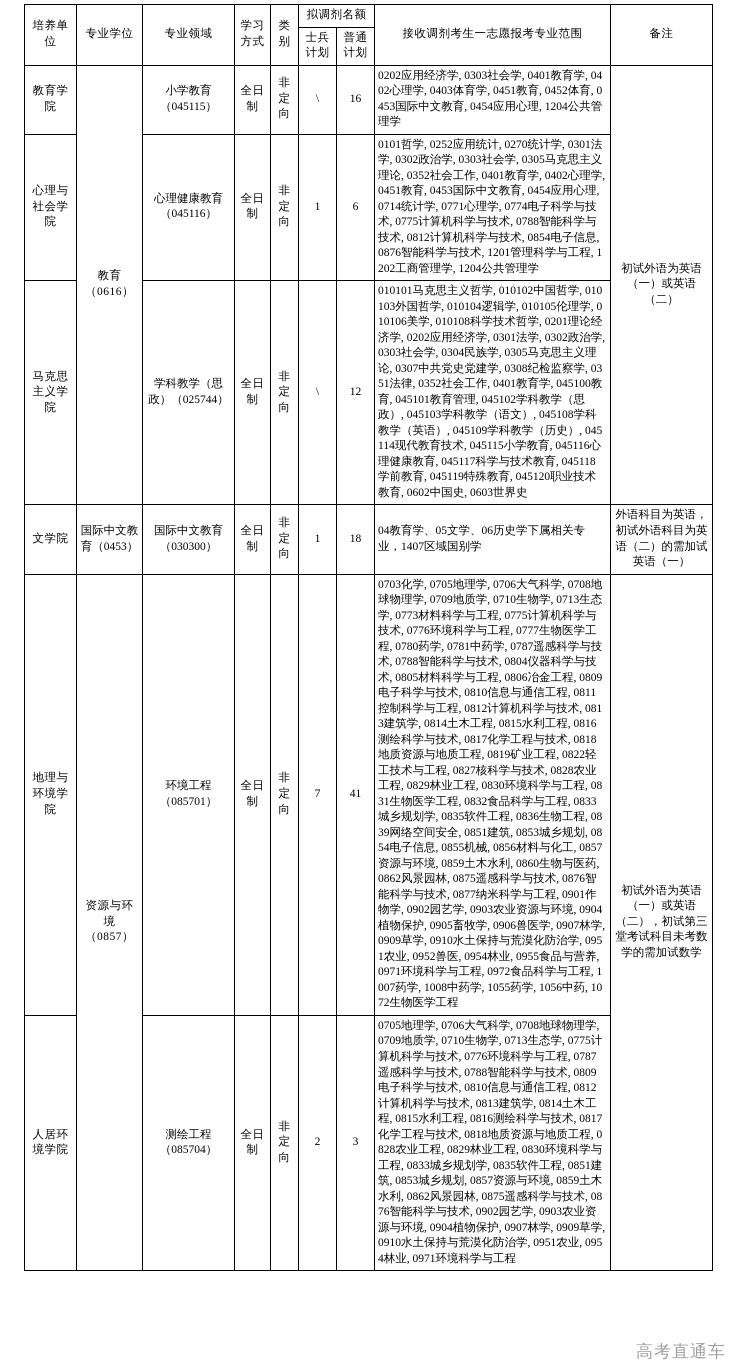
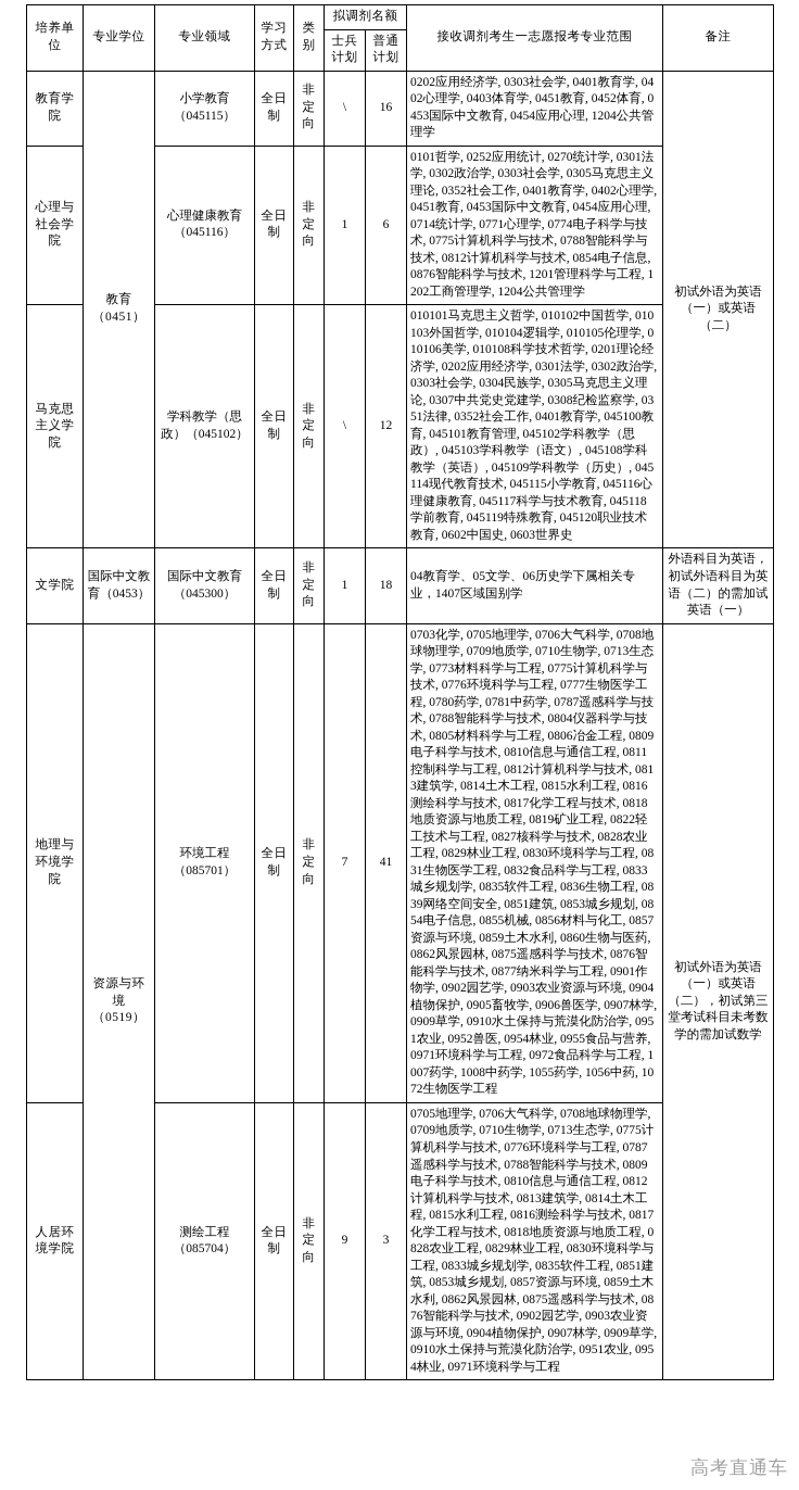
  培养单位	专业学位	专业领域	学习方式	类别	拟调剂名额	接收调剂考生一志愿报考专业范围	备注
  士兵计划	普通计划
- 教育学院	教育（0616）	小学教育（045115）	全日制	非定向	\	16	0202应用经济学, 0303社会学, 0401教育学, 0402心理学, 0403体育学, 0451教育, 0452体育, 0453国际中文教育, 0454应用心理, 1204公共管理学	初试外语为英语（一）或英语（二）
+ 教育学院	教育（0451）	小学教育（045115）	全日制	非定向	\	16	0202应用经济学, 0303社会学, 0401教育学, 0402心理学, 0403体育学, 0451教育, 0452体育, 0453国际中文教育, 0454应用心理, 1204公共管理学	初试外语为英语（一）或英语（二）
  心理与社会学院	心理健康教育（045116）	全日制	非定向	1	6	0101哲学, 0252应用统计, 0270统计学, 0301法学, 0302政治学, 0303社会学, 0305马克思主义理论, 0352社会工作, 0401教育学, 0402心理学, 0451教育, 0453国际中文教育, 0454应用心理, 0714统计学, 0771心理学, 0774电子科学与技术, 0775计算机科学与技术, 0788智能科学与技术, 0812计算机科学与技术, 0854电子信息, 0876智能科学与技术, 1201管理科学与工程, 1202工商管理学, 1204公共管理学
- 马克思主义学院	学科教学（思政）（025744）	全日制	非定向	\	12	010101马克思主义哲学, 010102中国哲学, 010103外国哲学, 010104逻辑学, 010105伦理学, 010106美学, 010108科学技术哲学, 0201理论经济学, 0202应用经济学, 0301法学, 0302政治学, 0303社会学, 0304民族学, 0305马克思主义理论, 0307中共党史党建学, 0308纪检监察学, 0351法律, 0352社会工作, 0401教育学, 045100教育, 045101教育管理, 045102学科教学（思政）, 045103学科教学（语文）, 045108学科教学（英语）, 045109学科教学（历史）, 045114现代教育技术, 045115小学教育, 045116心理健康教育, 045117科学与技术教育, 045118学前教育, 045119特殊教育, 045120职业技术教育, 0602中国史, 0603世界史
+ 马克思主义学院	学科教学（思政）（045102）	全日制	非定向	\	12	010101马克思主义哲学, 010102中国哲学, 010103外国哲学, 010104逻辑学, 010105伦理学, 010106美学, 010108科学技术哲学, 0201理论经济学, 0202应用经济学, 0301法学, 0302政治学, 0303社会学, 0304民族学, 0305马克思主义理论, 0307中共党史党建学, 0308纪检监察学, 0351法律, 0352社会工作, 0401教育学, 045100教育, 045101教育管理, 045102学科教学（思政）, 045103学科教学（语文）, 045108学科教学（英语）, 045109学科教学（历史）, 045114现代教育技术, 045115小学教育, 045116心理健康教育, 045117科学与技术教育, 045118学前教育, 045119特殊教育, 045120职业技术教育, 0602中国史, 0603世界史
- 文学院	国际中文教育（0453）	国际中文教育（030300）	全日制	非定向	1	18	04教育学、05文学、06历史学下属相关专业，1407区域国别学	外语科目为英语，初试外语科目为英语（二）的需加试英语（一）
+ 文学院	国际中文教育（0453）	国际中文教育（045300）	全日制	非定向	1	18	04教育学、05文学、06历史学下属相关专业，1407区域国别学	外语科目为英语，初试外语科目为英语（二）的需加试英语（一）
- 地理与环境学院	资源与环境（0857）	环境工程（085701）	全日制	非定向	7	41	0703化学, 0705地理学, 0706大气科学, 0708地球物理学, 0709地质学, 0710生物学, 0713生态学, 0773材料科学与工程, 0775计算机科学与技术, 0776环境科学与工程, 0777生物医学工程, 0780药学, 0781中药学, 0787遥感科学与技术, 0788智能科学与技术, 0804仪器科学与技术, 0805材料科学与工程, 0806冶金工程, 0809电子科学与技术, 0810信息与通信工程, 0811控制科学与工程, 0812计算机科学与技术, 0813建筑学, 0814土木工程, 0815水利工程, 0816测绘科学与技术, 0817化学工程与技术, 0818地质资源与地质工程, 0819矿业工程, 0822轻工技术与工程, 0827核科学与技术, 0828农业工程, 0829林业工程, 0830环境科学与工程, 0831生物医学工程, 0832食品科学与工程, 0833城乡规划学, 0835软件工程, 0836生物工程, 0839网络空间安全, 0851建筑, 0853城乡规划, 0854电子信息, 0855机械, 0856材料与化工, 0857资源与环境, 0859土木水利, 0860生物与医药, 0862风景园林, 0875遥感科学与技术, 0876智能科学与技术, 0877纳米科学与工程, 0901作物学, 0902园艺学, 0903农业资源与环境, 0904植物保护, 0905畜牧学, 0906兽医学, 0907林学, 0909草学, 0910水土保持与荒漠化防治学, 0951农业, 0952兽医, 0954林业, 0955食品与营养, 0971环境科学与工程, 0972食品科学与工程, 1007药学, 1008中药学, 1055药学, 1056中药, 1072生物医学工程	初试外语为英语（一）或英语（二），初试第三堂考试科目未考数学的需加试数学
+ 地理与环境学院	资源与环境（0519）	环境工程（085701）	全日制	非定向	7	41	0703化学, 0705地理学, 0706大气科学, 0708地球物理学, 0709地质学, 0710生物学, 0713生态学, 0773材料科学与工程, 0775计算机科学与技术, 0776环境科学与工程, 0777生物医学工程, 0780药学, 0781中药学, 0787遥感科学与技术, 0788智能科学与技术, 0804仪器科学与技术, 0805材料科学与工程, 0806冶金工程, 0809电子科学与技术, 0810信息与通信工程, 0811控制科学与工程, 0812计算机科学与技术, 0813建筑学, 0814土木工程, 0815水利工程, 0816测绘科学与技术, 0817化学工程与技术, 0818地质资源与地质工程, 0819矿业工程, 0822轻工技术与工程, 0827核科学与技术, 0828农业工程, 0829林业工程, 0830环境科学与工程, 0831生物医学工程, 0832食品科学与工程, 0833城乡规划学, 0835软件工程, 0836生物工程, 0839网络空间安全, 0851建筑, 0853城乡规划, 0854电子信息, 0855机械, 0856材料与化工, 0857资源与环境, 0859土木水利, 0860生物与医药, 0862风景园林, 0875遥感科学与技术, 0876智能科学与技术, 0877纳米科学与工程, 0901作物学, 0902园艺学, 0903农业资源与环境, 0904植物保护, 0905畜牧学, 0906兽医学, 0907林学, 0909草学, 0910水土保持与荒漠化防治学, 0951农业, 0952兽医, 0954林业, 0955食品与营养, 0971环境科学与工程, 0972食品科学与工程, 1007药学, 1008中药学, 1055药学, 1056中药, 1072生物医学工程	初试外语为英语（一）或英语（二），初试第三堂考试科目未考数学的需加试数学
- 人居环境学院	测绘工程（085704）	全日制	非定向	2	3	0705地理学, 0706大气科学, 0708地球物理学, 0709地质学, 0710生物学, 0713生态学, 0775计算机科学与技术, 0776环境科学与工程, 0787遥感科学与技术, 0788智能科学与技术, 0809电子科学与技术, 0810信息与通信工程, 0812计算机科学与技术, 0813建筑学, 0814土木工程, 0815水利工程, 0816测绘科学与技术, 0817化学工程与技术, 0818地质资源与地质工程, 0828农业工程, 0829林业工程, 0830环境科学与工程, 0833城乡规划学, 0835软件工程, 0851建筑, 0853城乡规划, 0857资源与环境, 0859土木水利, 0862风景园林, 0875遥感科学与技术, 0876智能科学与技术, 0902园艺学, 0903农业资源与环境, 0904植物保护, 0907林学, 0909草学, 0910水土保持与荒漠化防治学, 0951农业, 0954林业, 0971环境科学与工程
+ 人居环境学院	测绘工程（085704）	全日制	非定向	9	3	0705地理学, 0706大气科学, 0708地球物理学, 0709地质学, 0710生物学, 0713生态学, 0775计算机科学与技术, 0776环境科学与工程, 0787遥感科学与技术, 0788智能科学与技术, 0809电子科学与技术, 0810信息与通信工程, 0812计算机科学与技术, 0813建筑学, 0814土木工程, 0815水利工程, 0816测绘科学与技术, 0817化学工程与技术, 0818地质资源与地质工程, 0828农业工程, 0829林业工程, 0830环境科学与工程, 0833城乡规划学, 0835软件工程, 0851建筑, 0853城乡规划, 0857资源与环境, 0859土木水利, 0862风景园林, 0875遥感科学与技术, 0876智能科学与技术, 0902园艺学, 0903农业资源与环境, 0904植物保护, 0907林学, 0909草学, 0910水土保持与荒漠化防治学, 0951农业, 0954林业, 0971环境科学与工程
  高考直通车
